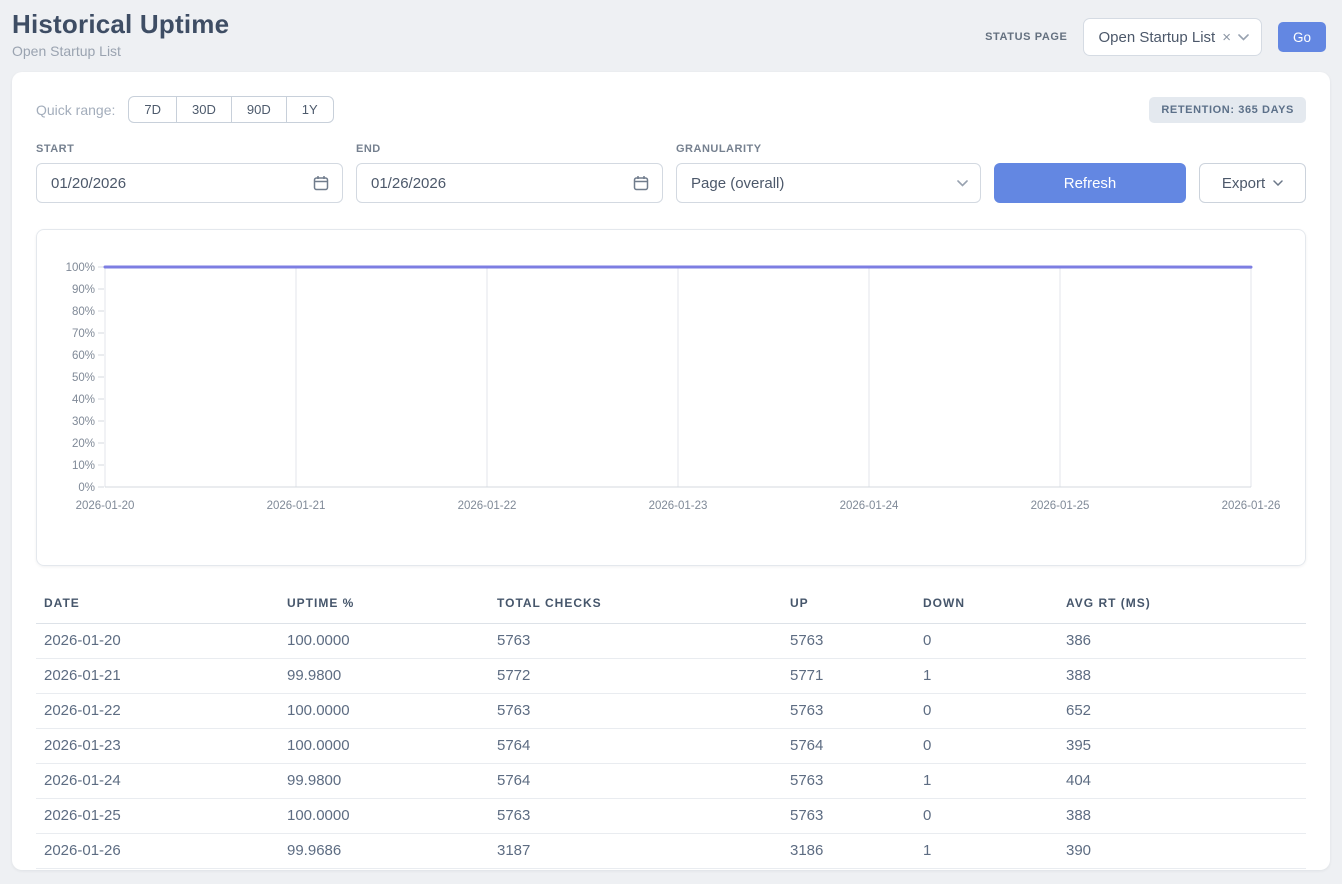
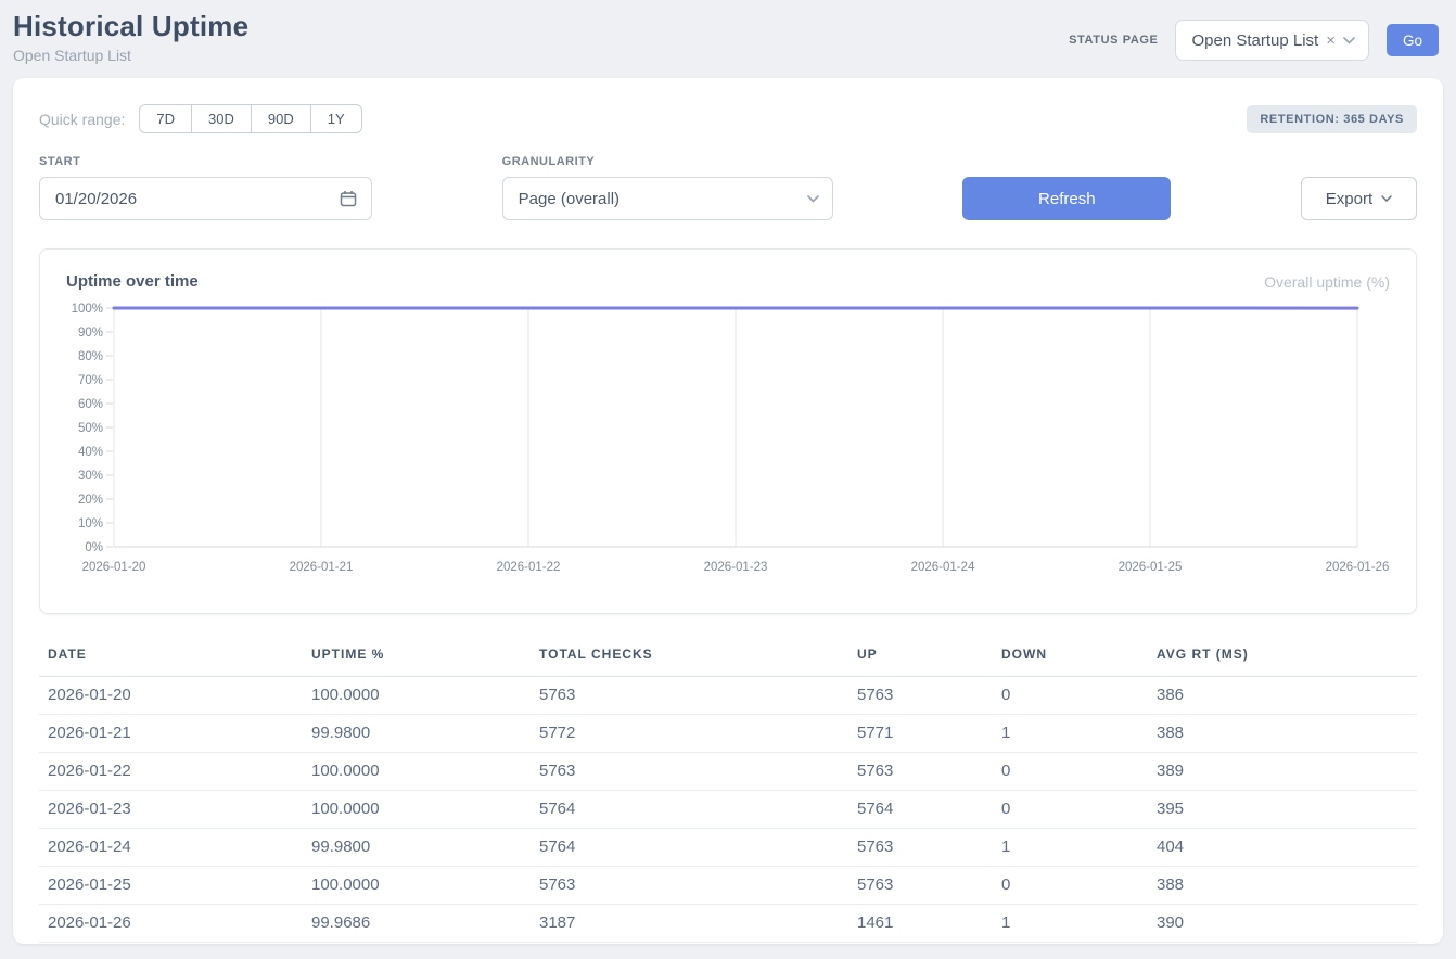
  Historical Uptime
  Open Startup List
  STATUS PAGE
  Open Startup List
  ×
  Go
  Quick range:
  7D
  30D
  90D
  1Y
  RETENTION: 365 DAYS
  START
  01/20/2026
- END
- 01/26/2026
  GRANULARITY
  Page (overall)
  Refresh
  Export
+ Uptime over time
+ Overall uptime (%)
  0%
  10%
  20%
  30%
  40%
  50%
  60%
  70%
  80%
  90%
  100%
  2026-01-20
  2026-01-21
  2026-01-22
  2026-01-23
  2026-01-24
  2026-01-25
  2026-01-26
  DATE	UPTIME %	TOTAL CHECKS	UP	DOWN	AVG RT (MS)
  2026-01-20	100.0000	5763	5763	0	386
  2026-01-21	99.9800	5772	5771	1	388
- 2026-01-22	100.0000	5763	5763	0	652
+ 2026-01-22	100.0000	5763	5763	0	389
  2026-01-23	100.0000	5764	5764	0	395
  2026-01-24	99.9800	5764	5763	1	404
  2026-01-25	100.0000	5763	5763	0	388
- 2026-01-26	99.9686	3187	3186	1	390
+ 2026-01-26	99.9686	3187	1461	1	390
